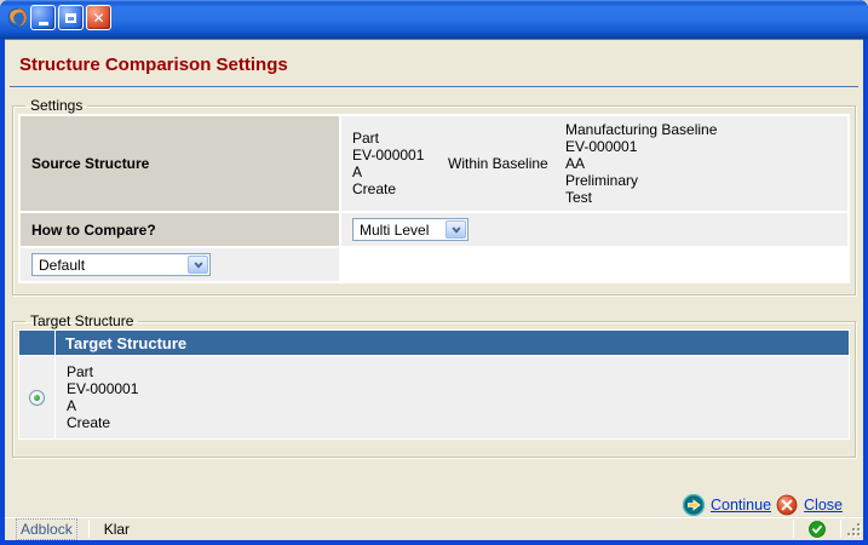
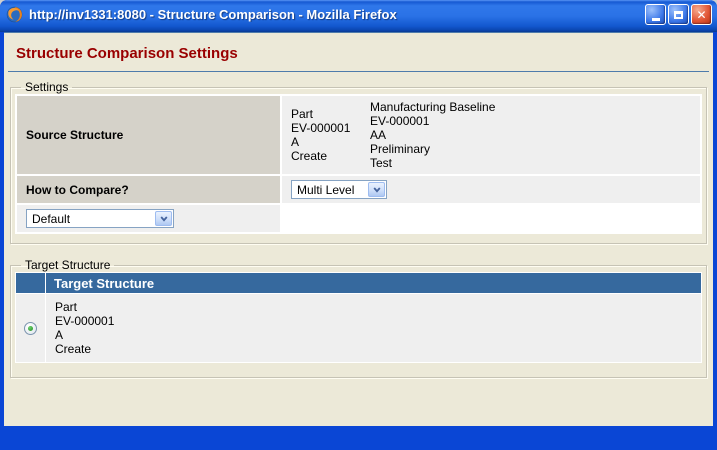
+ http://inv1331:8080 - Structure Comparison - Mozilla Firefox
  ✕
  Structure Comparison Settings
  Settings
  Source Structure
  Part
  EV-000001
  A
  Create
- Within Baseline
  Manufacturing Baseline
  EV-000001
  AA
  Preliminary
  Test
  How to Compare?
  Multi Level
  Default
  Target Structure
  Target Structure
  Part
  EV-000001
  A
  Create
- Continue
- Close
- Adblock
- Klar
